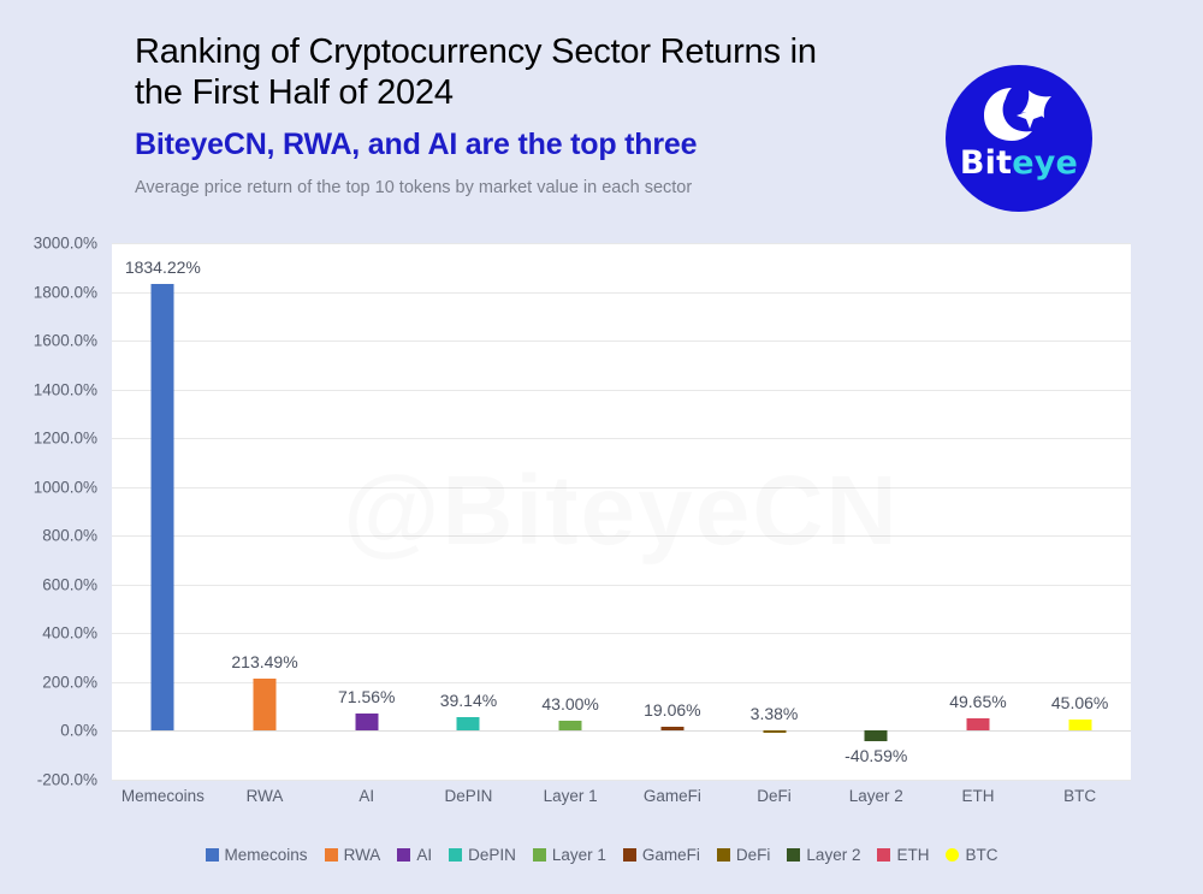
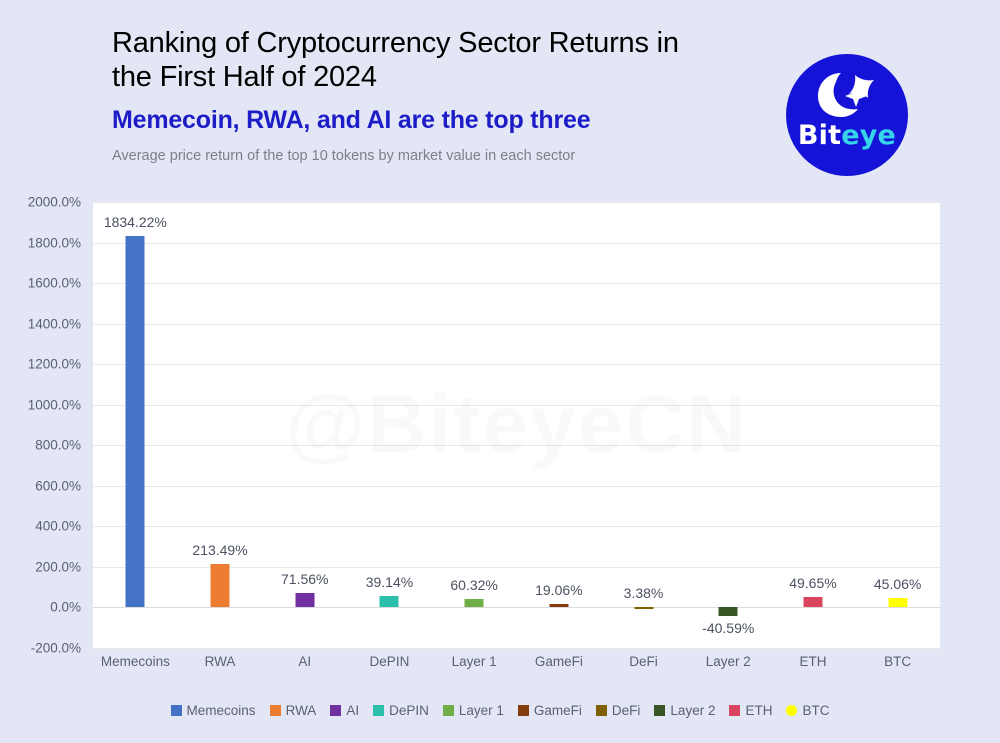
  Ranking of Cryptocurrency Sector Returns in
  the First Half of 2024
- BiteyeCN, RWA, and AI are the top three
+ Memecoin, RWA, and AI are the top three
  Average price return of the top 10 tokens by market value in each sector
  Biteye
- 3000.0%
+ 2000.0%
  1800.0%
  1600.0%
  1400.0%
  1200.0%
  1000.0%
  800.0%
  600.0%
  400.0%
  200.0%
  0.0%
  -200.0%
  @BiteyeCN
  1834.22%
  213.49%
  71.56%
  39.14%
- 43.00%
+ 60.32%
  19.06%
  3.38%
  -40.59%
  49.65%
  45.06%
  Memecoins
  RWA
  AI
  DePIN
  Layer 1
  GameFi
  DeFi
  Layer 2
  ETH
  BTC
  Memecoins
  RWA
  AI
  DePIN
  Layer 1
  GameFi
  DeFi
  Layer 2
  ETH
  BTC
